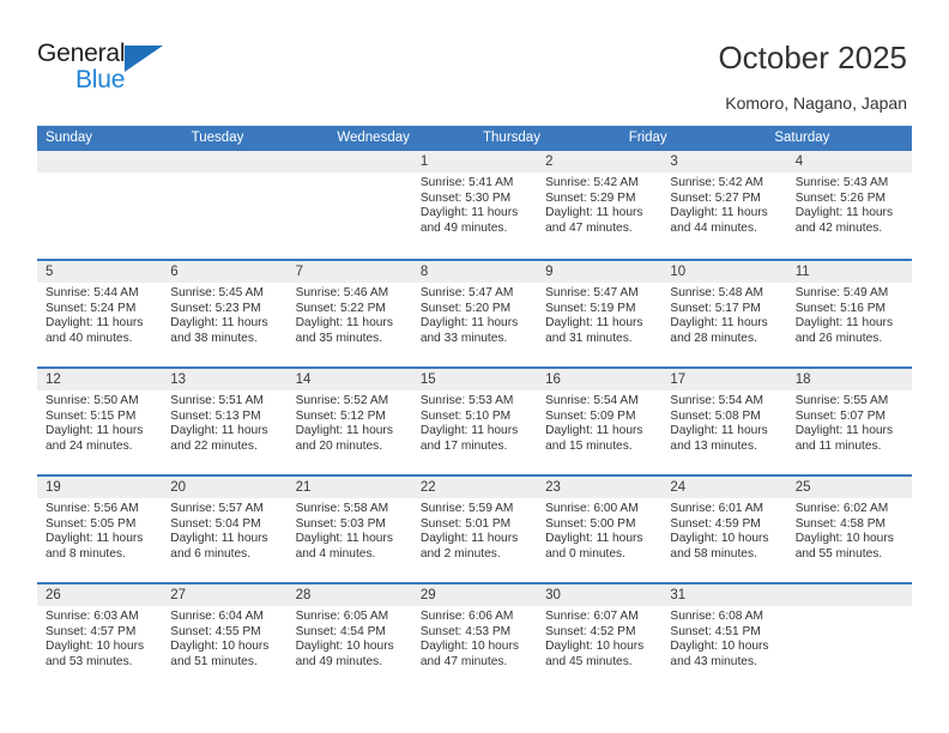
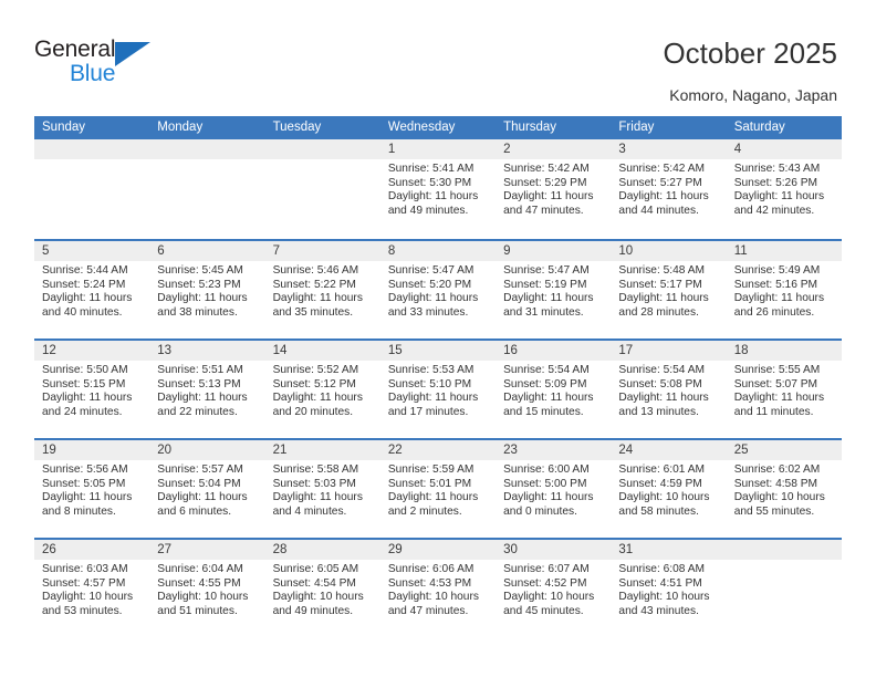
  General
  Blue
  October 2025
  Komoro, Nagano, Japan
  Sunday
+ Monday
  Tuesday
  Wednesday
  Thursday
  Friday
  Saturday
  1
  Sunrise: 5:41 AM
  Sunset: 5:30 PM
  Daylight: 11 hours
  and 49 minutes.
  2
  Sunrise: 5:42 AM
  Sunset: 5:29 PM
  Daylight: 11 hours
  and 47 minutes.
  3
  Sunrise: 5:42 AM
  Sunset: 5:27 PM
  Daylight: 11 hours
  and 44 minutes.
  4
  Sunrise: 5:43 AM
  Sunset: 5:26 PM
  Daylight: 11 hours
  and 42 minutes.
  5
  Sunrise: 5:44 AM
  Sunset: 5:24 PM
  Daylight: 11 hours
  and 40 minutes.
  6
  Sunrise: 5:45 AM
  Sunset: 5:23 PM
  Daylight: 11 hours
  and 38 minutes.
  7
  Sunrise: 5:46 AM
  Sunset: 5:22 PM
  Daylight: 11 hours
  and 35 minutes.
  8
  Sunrise: 5:47 AM
  Sunset: 5:20 PM
  Daylight: 11 hours
  and 33 minutes.
  9
  Sunrise: 5:47 AM
  Sunset: 5:19 PM
  Daylight: 11 hours
  and 31 minutes.
  10
  Sunrise: 5:48 AM
  Sunset: 5:17 PM
  Daylight: 11 hours
  and 28 minutes.
  11
  Sunrise: 5:49 AM
  Sunset: 5:16 PM
  Daylight: 11 hours
  and 26 minutes.
  12
  Sunrise: 5:50 AM
  Sunset: 5:15 PM
  Daylight: 11 hours
  and 24 minutes.
  13
  Sunrise: 5:51 AM
  Sunset: 5:13 PM
  Daylight: 11 hours
  and 22 minutes.
  14
  Sunrise: 5:52 AM
  Sunset: 5:12 PM
  Daylight: 11 hours
  and 20 minutes.
  15
  Sunrise: 5:53 AM
  Sunset: 5:10 PM
  Daylight: 11 hours
  and 17 minutes.
  16
  Sunrise: 5:54 AM
  Sunset: 5:09 PM
  Daylight: 11 hours
  and 15 minutes.
  17
  Sunrise: 5:54 AM
  Sunset: 5:08 PM
  Daylight: 11 hours
  and 13 minutes.
  18
  Sunrise: 5:55 AM
  Sunset: 5:07 PM
  Daylight: 11 hours
  and 11 minutes.
  19
  Sunrise: 5:56 AM
  Sunset: 5:05 PM
  Daylight: 11 hours
  and 8 minutes.
  20
  Sunrise: 5:57 AM
  Sunset: 5:04 PM
  Daylight: 11 hours
  and 6 minutes.
  21
  Sunrise: 5:58 AM
  Sunset: 5:03 PM
  Daylight: 11 hours
  and 4 minutes.
  22
  Sunrise: 5:59 AM
  Sunset: 5:01 PM
  Daylight: 11 hours
  and 2 minutes.
  23
  Sunrise: 6:00 AM
  Sunset: 5:00 PM
  Daylight: 11 hours
  and 0 minutes.
  24
  Sunrise: 6:01 AM
  Sunset: 4:59 PM
  Daylight: 10 hours
  and 58 minutes.
  25
  Sunrise: 6:02 AM
  Sunset: 4:58 PM
  Daylight: 10 hours
  and 55 minutes.
  26
  Sunrise: 6:03 AM
  Sunset: 4:57 PM
  Daylight: 10 hours
  and 53 minutes.
  27
  Sunrise: 6:04 AM
  Sunset: 4:55 PM
  Daylight: 10 hours
  and 51 minutes.
  28
  Sunrise: 6:05 AM
  Sunset: 4:54 PM
  Daylight: 10 hours
  and 49 minutes.
  29
  Sunrise: 6:06 AM
  Sunset: 4:53 PM
  Daylight: 10 hours
  and 47 minutes.
  30
  Sunrise: 6:07 AM
  Sunset: 4:52 PM
  Daylight: 10 hours
  and 45 minutes.
  31
  Sunrise: 6:08 AM
  Sunset: 4:51 PM
  Daylight: 10 hours
  and 43 minutes.
